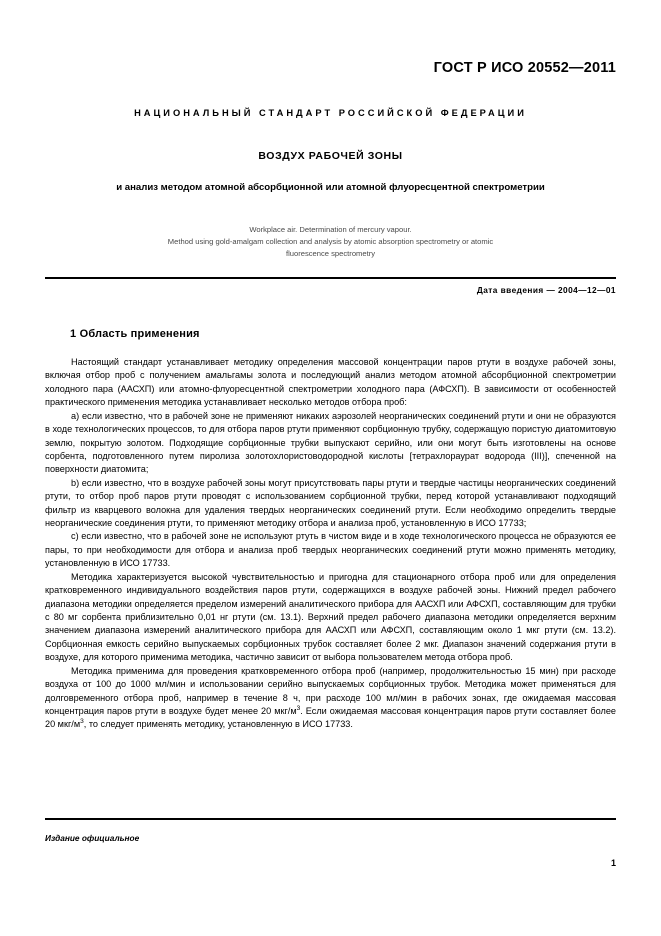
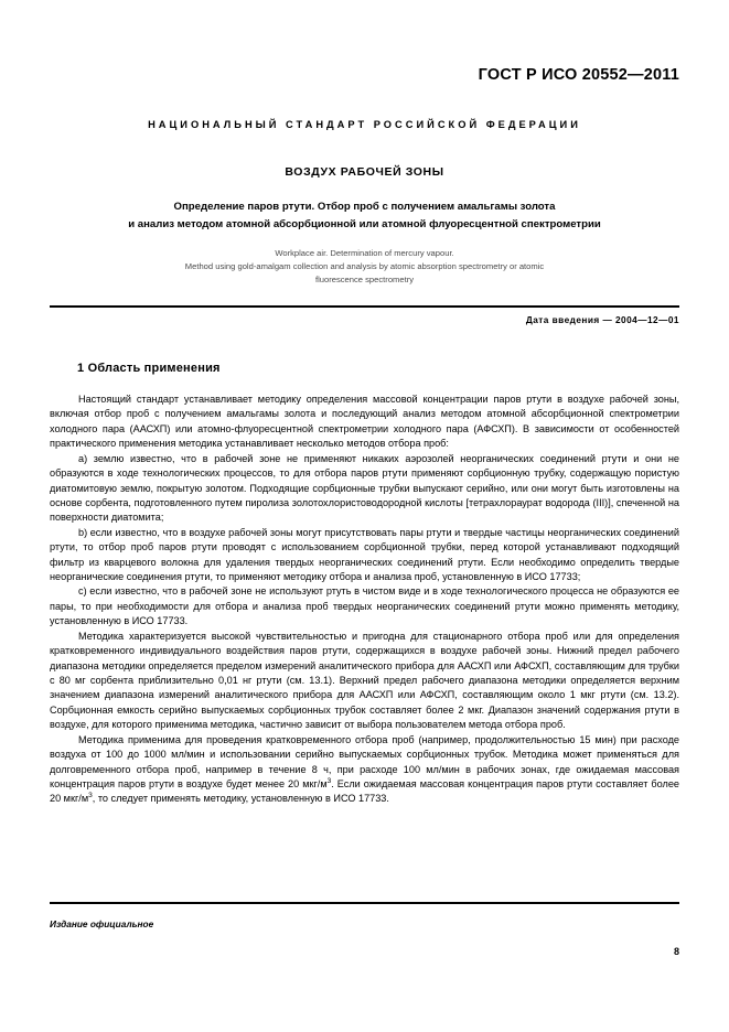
  ГОСТ Р ИСО 20552—2011
  НАЦИОНАЛЬНЫЙ СТАНДАРТ РОССИЙСКОЙ ФЕДЕРАЦИИ
  ВОЗДУХ РАБОЧЕЙ ЗОНЫ
+ Определение паров ртути. Отбор проб с получением амальгамы золота
  и анализ методом атомной абсорбционной или атомной флуоресцентной спектрометрии
  Workplace air. Determination of mercury vapour.
  Method using gold-amalgam collection and analysis by atomic absorption spectrometry or atomic
  fluorescence spectrometry
  Дата введения — 2004—12—01
  1 Область применения
  Настоящий стандарт устанавливает методику определения массовой концентрации паров ртути в воздухе рабочей зоны, включая отбор проб с получением амальгамы золота и последующий анализ методом атомной абсорбционной спектрометрии холодного пара (ААСХП) или атомно-флуоресцентной спектрометрии холодного пара (АФСХП). В зависимости от особенностей практического применения методика устанавливает несколько методов отбора проб:
- a) если известно, что в рабочей зоне не применяют никаких аэрозолей неорганических соединений ртути и они не образуются в ходе технологических процессов, то для отбора паров ртути применяют сорбционную трубку, содержащую пористую диатомитовую землю, покрытую золотом. Подходящие сорбционные трубки выпускают серийно, или они могут быть изготовлены на основе сорбента, подготовленного путем пиролиза золотохлористоводородной кислоты [тетрахлораурат водорода (III)], спеченной на поверхности диатомита;
+ a) землю известно, что в рабочей зоне не применяют никаких аэрозолей неорганических соединений ртути и они не образуются в ходе технологических процессов, то для отбора паров ртути применяют сорбционную трубку, содержащую пористую диатомитовую землю, покрытую золотом. Подходящие сорбционные трубки выпускают серийно, или они могут быть изготовлены на основе сорбента, подготовленного путем пиролиза золотохлористоводородной кислоты [тетрахлораурат водорода (III)], спеченной на поверхности диатомита;
  b) если известно, что в воздухе рабочей зоны могут присутствовать пары ртути и твердые частицы неорганических соединений ртути, то отбор проб паров ртути проводят с использованием сорбционной трубки, перед которой устанавливают подходящий фильтр из кварцевого волокна для удаления твердых неорганических соединений ртути. Если необходимо определить твердые неорганические соединения ртути, то применяют методику отбора и анализа проб, установленную в ИСО 17733;
  c) если известно, что в рабочей зоне не используют ртуть в чистом виде и в ходе технологического процесса не образуются ее пары, то при необходимости для отбора и анализа проб твердых неорганических соединений ртути можно применять методику, установленную в ИСО 17733.
  Методика характеризуется высокой чувствительностью и пригодна для стационарного отбора проб или для определения кратковременного индивидуального воздействия паров ртути, содержащихся в воздухе рабочей зоны. Нижний предел рабочего диапазона методики определяется пределом измерений аналитического прибора для ААСХП или АФСХП, составляющим для трубки с 80 мг сорбента приблизительно 0,01 нг ртути (см. 13.1). Верхний предел рабочего диапазона методики определяется верхним значением диапазона измерений аналитического прибора для ААСХП или АФСХП, составляющим около 1 мкг ртути (см. 13.2). Сорбционная емкость серийно выпускаемых сорбционных трубок составляет более 2 мкг. Диапазон значений содержания ртути в воздухе, для которого применима методика, частично зависит от выбора пользователем метода отбора проб.
  Методика применима для проведения кратковременного отбора проб (например, продолжительностью 15 мин) при расходе воздуха от 100 до 1000 мл/мин и использовании серийно выпускаемых сорбционных трубок. Методика может применяться для долговременного отбора проб, например в течение 8 ч, при расходе 100 мл/мин в рабочих зонах, где ожидаемая массовая концентрация паров ртути в воздухе будет менее 20 мкг/м . Если ожидаемая массовая концентрация паров ртути составляет более 20 мкг/м , то следует применять методику, установленную в ИСО 17733.
  Издание официальное
- 1
+ 8
